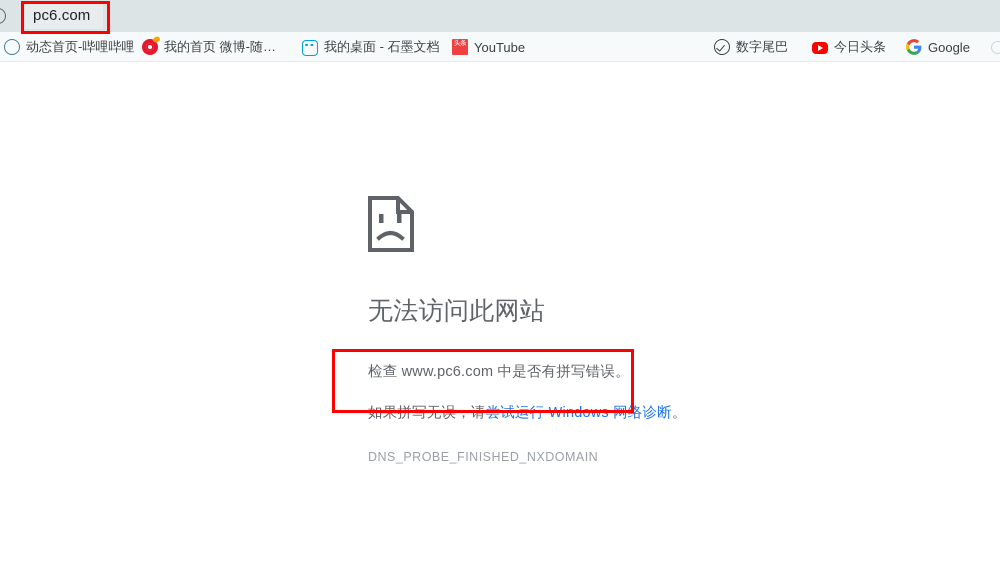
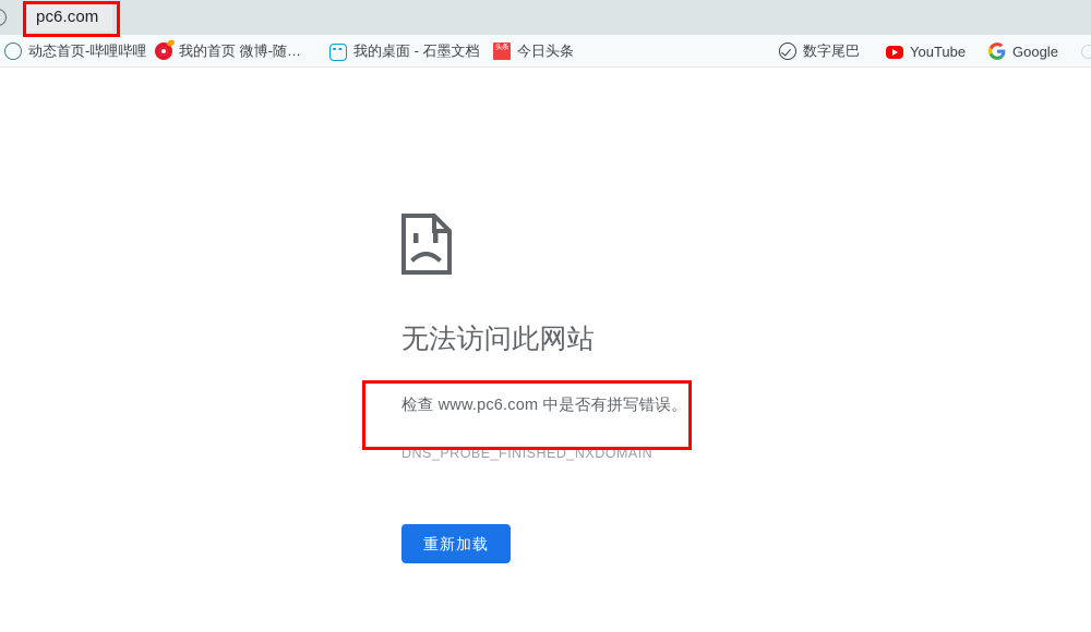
  pc6.com
  动态首页-哔哩哔哩
  我的首页 微博-随…
  我的桌面 - 石墨文档
  头条
- YouTube
+ 今日头条
  数字尾巴
- 今日头条
+ YouTube
  Google
  无法访问此网站
  检查 www.pc6.com 中是否有拼写错误。
- 如果拼写无误，请尝试运行 Windows 网络诊断。
  DNS_PROBE_FINISHED_NXDOMAIN
+ 重新加载
